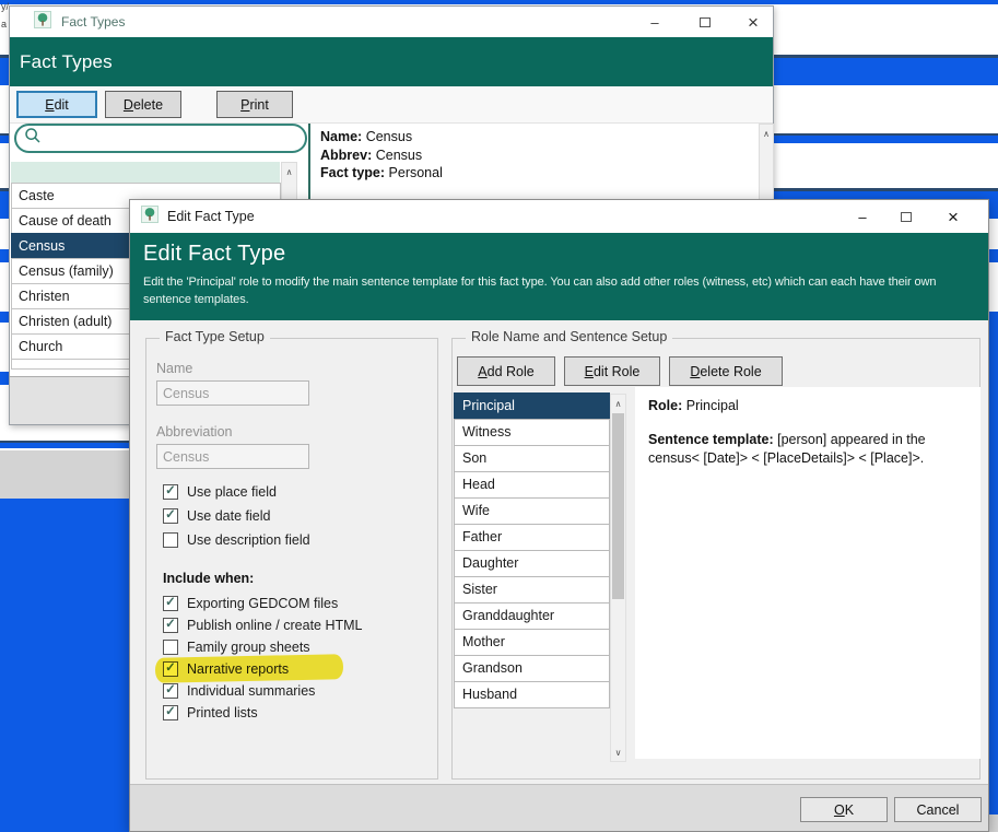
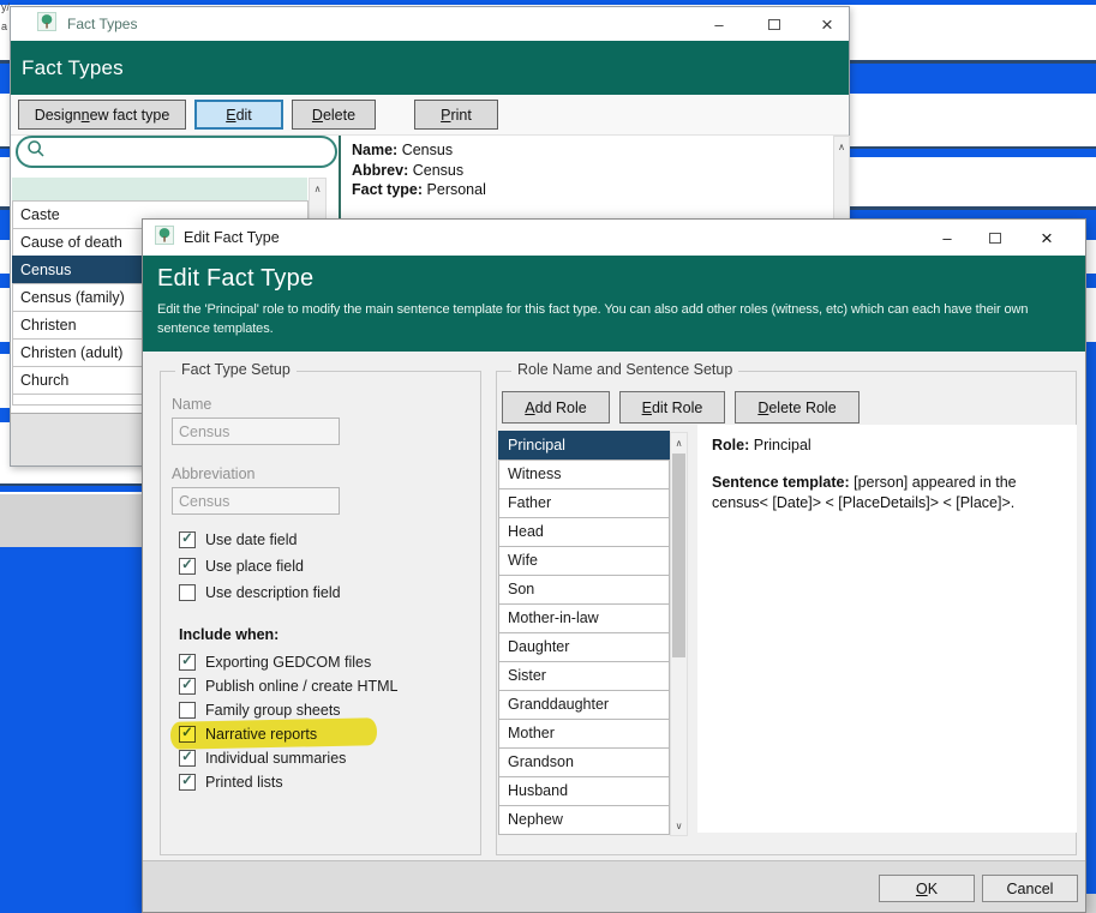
  y/
  a
  Fact Types
  –
  ×
  Fact Types
+ Design
+ n
+ ew fact type
  E
  dit
  D
  elete
  P
  rint
  Caste
  Cause of death
  Census
  Census (family)
  Christen
  Christen (adult)
  Church
  ∧
  Name: Census
  Abbrev: Census
  Fact type: Personal
  ∧
  Edit Fact Type
  –
  ×
  Edit Fact Type
  Edit the 'Principal' role to modify the main sentence template for this fact type. You can also add other roles (witness, etc) which can each have their own sentence templates.
  Fact Type Setup
  Name
  Census
  Abbreviation
  Census
  ✓
- Use place field
+ Use date field
  ✓
- Use date field
+ Use place field
  Use description field
  Include when:
  ✓
  Exporting GEDCOM files
  ✓
  Publish online / create HTML
  Family group sheets
  ✓
  Individual summaries
  ✓
  Printed lists
  Role Name and Sentence Setup
  A
  dd Role
  E
  dit Role
  D
  elete Role
  Principal
  Witness
- Son
+ Father
  Head
  Wife
- Father
+ Son
+ Mother-in-law
  Daughter
  Sister
  Granddaughter
  Mother
  Grandson
  Husband
+ Nephew
  ∧
  ∨
  Role: Principal
  Sentence template: [person] appeared in the census< [Date]> < [PlaceDetails]> < [Place]>.
  O
  K
  Cancel
